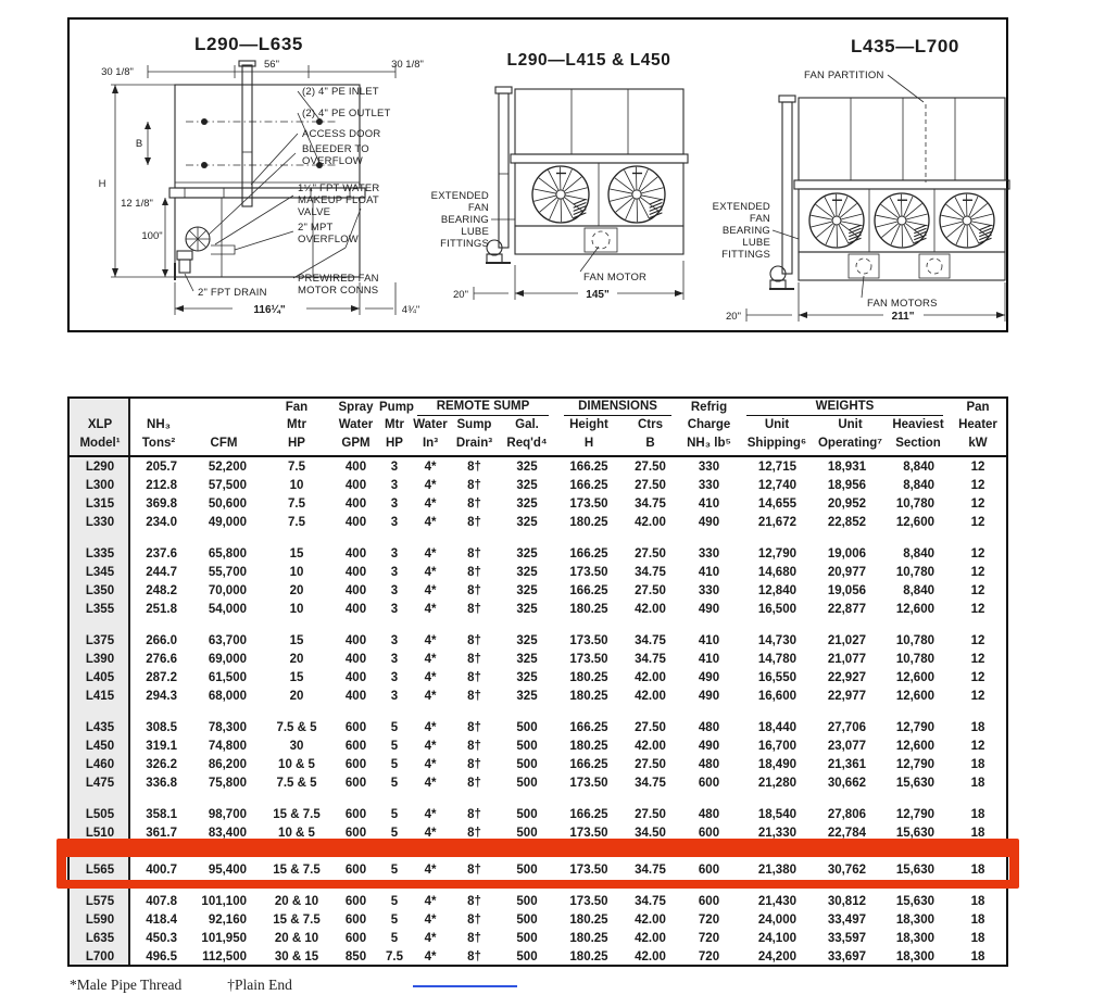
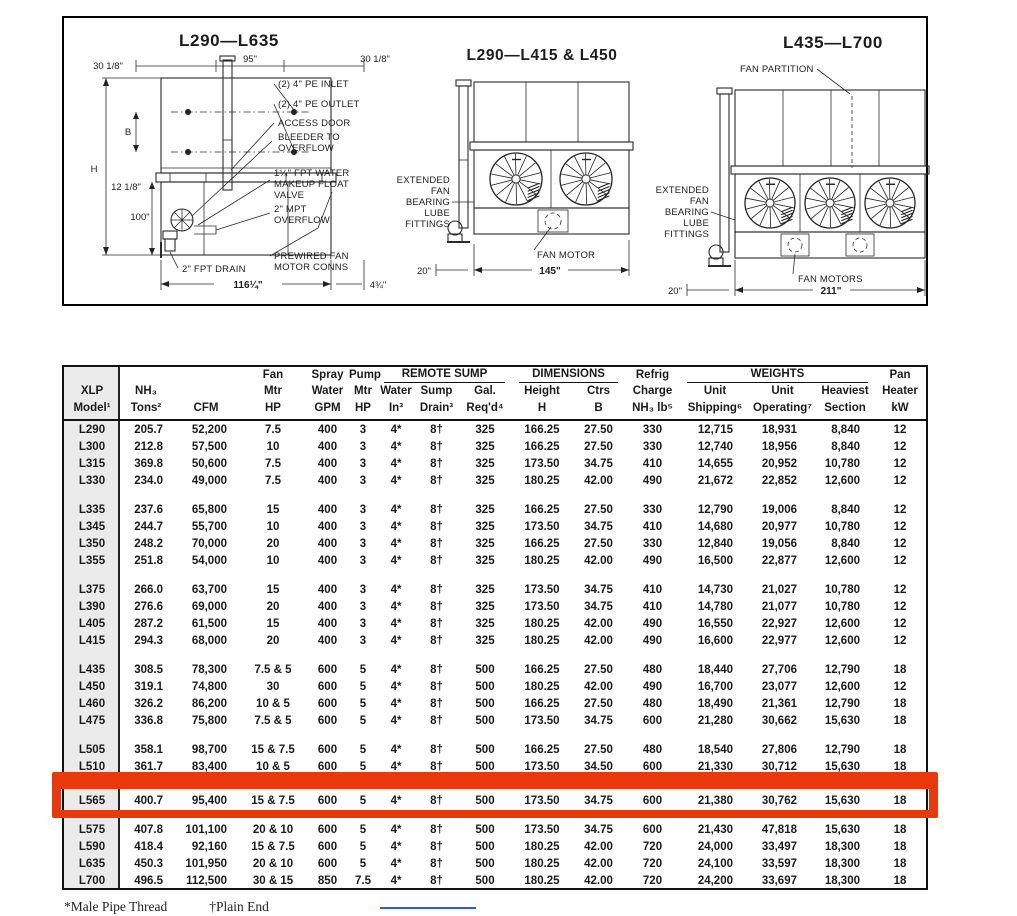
  L290—L635
  30 1/8"
- 56"
+ 95"
  30 1/8"
  H
  B
  12 1/8"
  100"
  (2) 4" PE INLET
  (2) 4" PE OUTLET
  ACCESS DOOR
  BLEEDER TO
  OVERFLOW
  1¼" FPT WATER
  MAKEUP FLOAT
  VALVE
  2" MPT
  OVERFLOW
  PREWIRED FAN
  MOTOR CONS
  2" FPT DRAIN
  116¼"
  4¾"
  L290—L415 & L450
  EXTENDED
  FAN
  BEARING
  LUBE
  FITTINGS
  FAN MOTOR
  20"
  145"
  L435—L700
  FAN PARTITION
  EXTENDED
  FAN
  BEARING
  LUBE
  FITTINGS
  FAN MOTORS
  20"
  211"
  Fan
  Spray
  Pump
  REMOTE SUMP
  DIMENSIONS
  Refrig
  WEIGHTS
  Pan
  XLP
  NH₃
  Mtr
  Water
  Mtr
  Water
  Sump
  Gal.
  Height
  Ctrs
  Charge
  Unit
  Unit
  Heaviest
  Heater
  Model¹
  Tons²
  CFM
  HP
  GPM
  HP
  In³
  Drain³
  Req'd⁴
  H
  B
  NH₃ lb⁵
  Shipping⁶
  Operating⁷
  Section
  kW
  L290
  205.7
  52,200
  7.5
  400
  3
  4*
  8†
  325
  166.25
  27.50
  330
  12,715
  18,931
  8,840
  12
  L300
  212.8
  57,500
  10
  400
  3
  4*
  8†
  325
  166.25
  27.50
  330
  12,740
  18,956
  8,840
  12
  L315
  369.8
  50,600
  7.5
  400
  3
  4*
  8†
  325
  173.50
  34.75
  410
  14,655
  20,952
  10,780
  12
  L330
  234.0
  49,000
  7.5
  400
  3
  4*
  8†
  325
  180.25
  42.00
  490
  21,672
  22,852
  12,600
  12
  L335
  237.6
  65,800
  15
  400
  3
  4*
  8†
  325
  166.25
  27.50
  330
  12,790
  19,006
  8,840
  12
  L345
  244.7
  55,700
  10
  400
  3
  4*
  8†
  325
  173.50
  34.75
  410
  14,680
  20,977
  10,780
  12
  L350
  248.2
  70,000
  20
  400
  3
  4*
  8†
  325
  166.25
  27.50
  330
  12,840
  19,056
  8,840
  12
  L355
  251.8
  54,000
  10
  400
  3
  4*
  8†
  325
  180.25
  42.00
  490
  16,500
  22,877
  12,600
  12
  L375
  266.0
  63,700
  15
  400
  3
  4*
  8†
  325
  173.50
  34.75
  410
  14,730
  21,027
  10,780
  12
  L390
  276.6
  69,000
  20
  400
  3
  4*
  8†
  325
  173.50
  34.75
  410
  14,780
  21,077
  10,780
  12
  L405
  287.2
  61,500
  15
  400
  3
  4*
  8†
  325
  180.25
  42.00
  490
  16,550
  22,927
  12,600
  12
  L415
  294.3
  68,000
  20
  400
  3
  4*
  8†
  325
  180.25
  42.00
  490
  16,600
  22,977
  12,600
  12
  L435
  308.5
  78,300
  7.5 & 5
  600
  5
  4*
  8†
  500
  166.25
  27.50
  480
  18,440
  27,706
  12,790
  18
  L450
  319.1
  74,800
  30
  600
  5
  4*
  8†
  500
  180.25
  42.00
  490
  16,700
  23,077
  12,600
  12
  L460
  326.2
  86,200
  10 & 5
  600
  5
  4*
  8†
  500
  166.25
  27.50
  480
  18,490
  21,361
  12,790
  18
  L475
  336.8
  75,800
  7.5 & 5
  600
  5
  4*
  8†
  500
  173.50
  34.75
  600
  21,280
  30,662
  15,630
  18
  L505
  358.1
  98,700
  15 & 7.5
  600
  5
  4*
  8†
  500
  166.25
  27.50
  480
  18,540
  27,806
  12,790
  18
  L510
  361.7
  83,400
  10 & 5
  600
  5
  4*
  8†
  500
  173.50
  34.50
  600
  21,330
- 22,784
+ 30,712
  15,630
  18
  L520
  369.3
  101,000
  20 & 10
  600
  5
  4*
  8†
  500
  166.25
  27.50
  480
  18,590
  27,856
  12,790
  18
  L565
  400.7
  95,400
  15 & 7.5
  600
  5
  4*
  8†
  500
  173.50
  34.75
  600
  21,380
  30,762
  15,630
  18
  L575
  407.8
  101,100
  20 & 10
  600
  5
  4*
  8†
  500
  173.50
  34.75
  600
  21,430
- 30,812
+ 47,818
  15,630
  18
  L590
  418.4
  92,160
  15 & 7.5
  600
  5
  4*
  8†
  500
  180.25
  42.00
  720
  24,000
  33,497
  18,300
  18
  L635
  450.3
  101,950
  20 & 10
  600
  5
  4*
  8†
  500
  180.25
  42.00
  720
  24,100
  33,597
  18,300
  18
  L700
  496.5
  112,500
  30 & 15
  850
  7.5
  4*
  8†
  500
  180.25
  42.00
  720
  24,200
  33,697
  18,300
  18
  *Male Pipe Thread †Plain End
